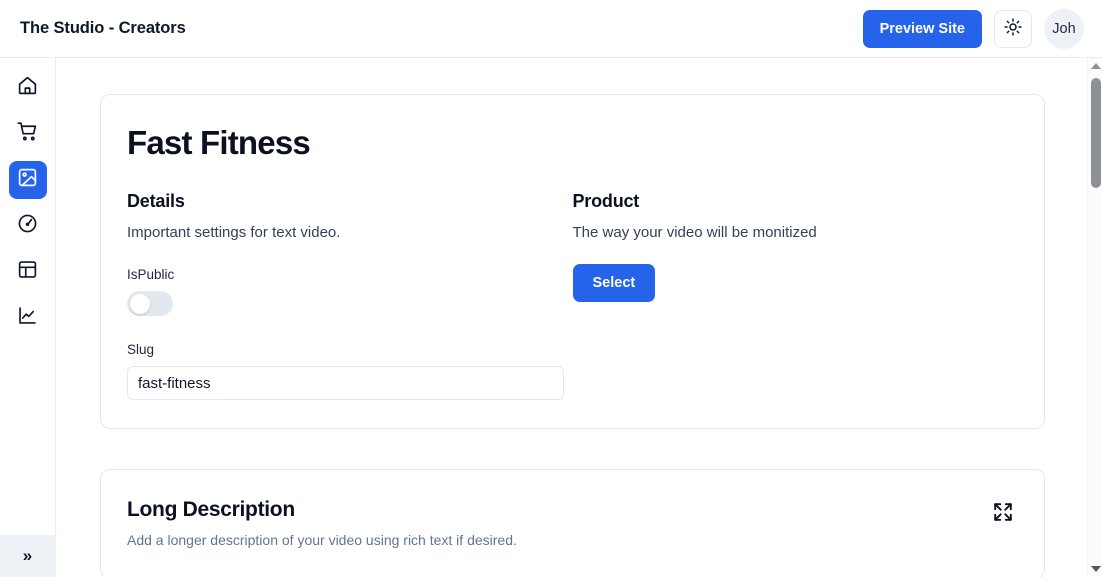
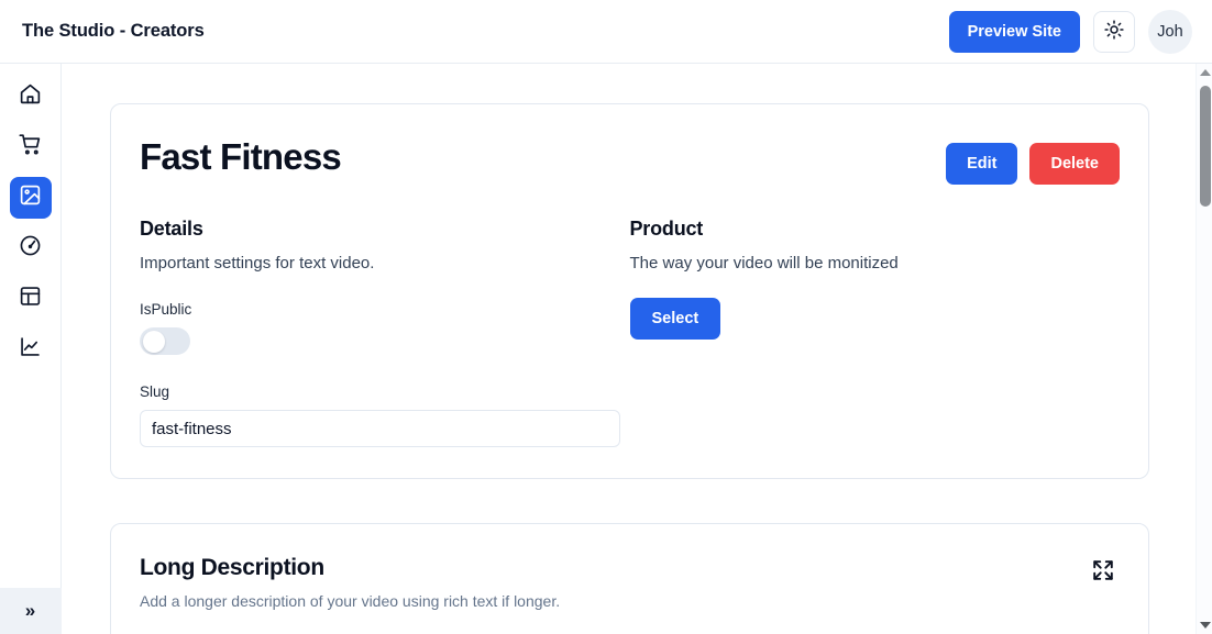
  The Studio - Creators
  Preview Site
  Joh
  »
  Fast Fitness
+ Edit
+ Delete
  Details
  Important settings for text video.
  IsPublic
  Slug
  fast-fitness
  Product
  The way your video will be monitized
  Select
  Long Description
- Add a longer description of your video using rich text if desired.
+ Add a longer description of your video using rich text if longer.
